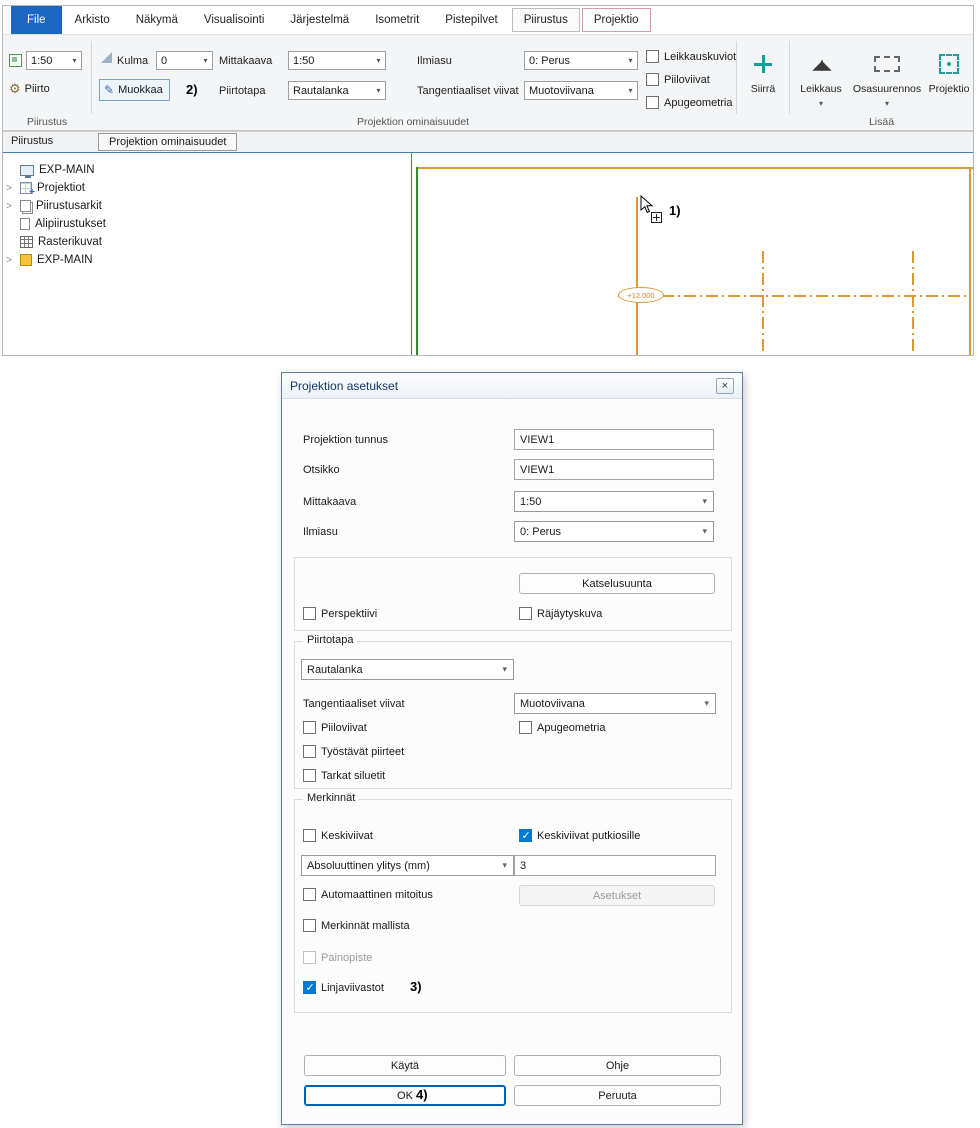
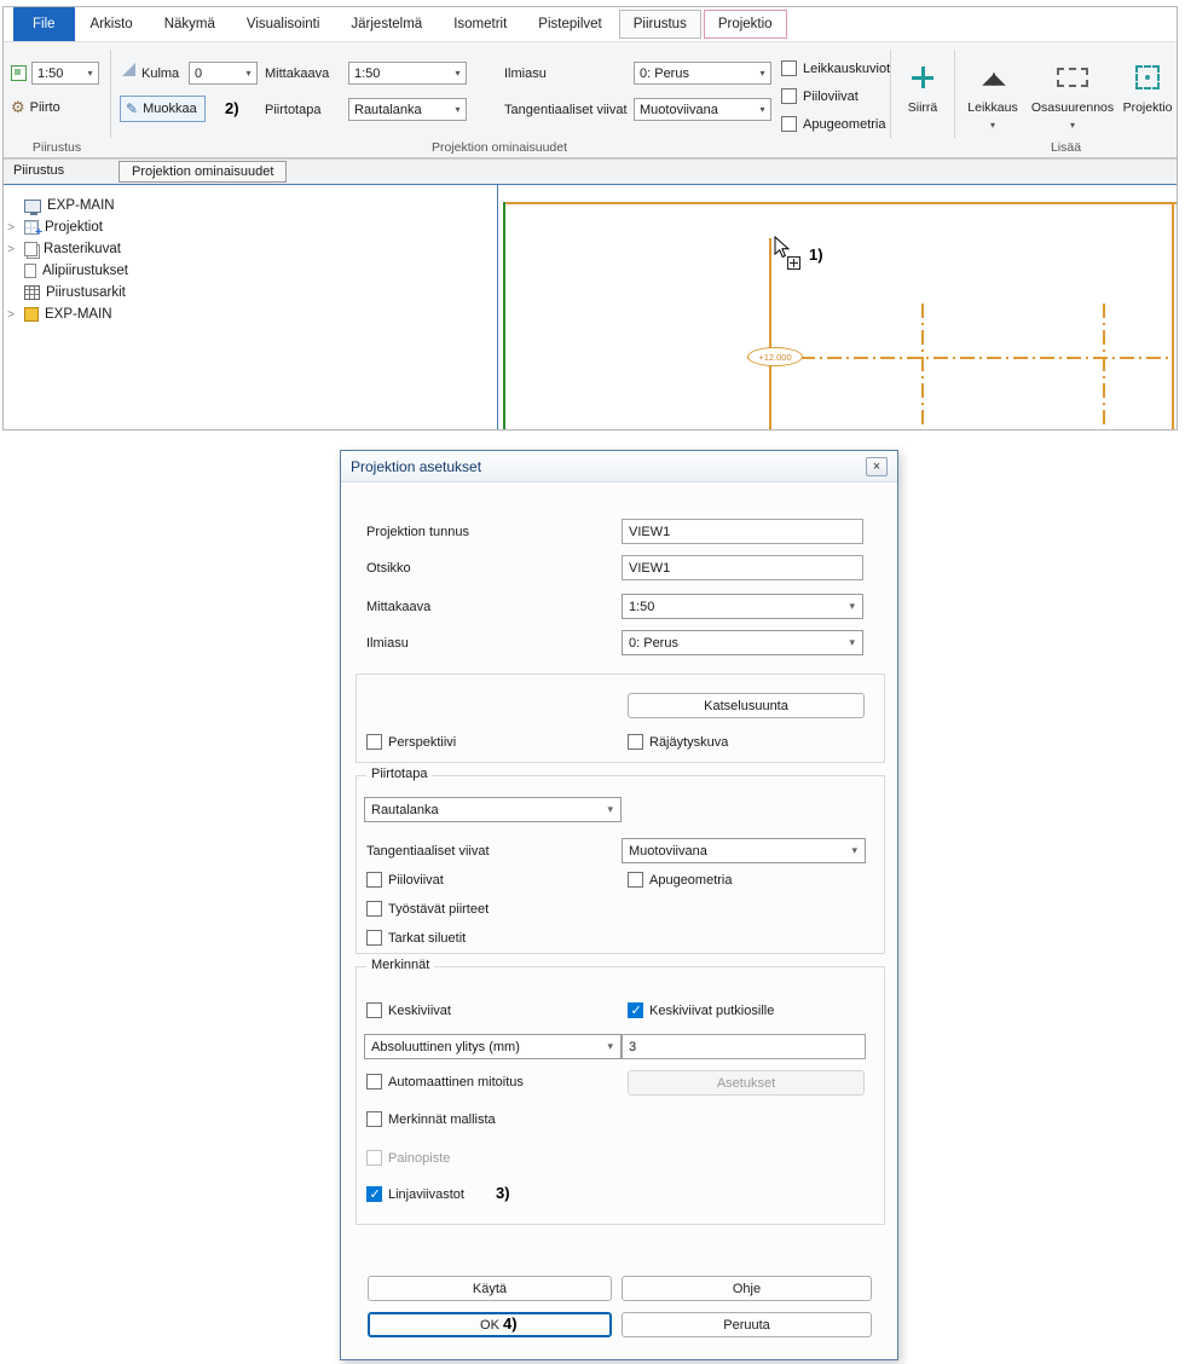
  File
  Arkisto
  Näkymä
  Visualisointi
  Järjestelmä
  Isometrit
  Pistepilvet
  Piirustus
  Projektio
  1:50
  Piirto
  Piirustus
  Kulma
  0
  Muokkaa
  2)
  Mittakaava
  1:50
  Piirtotapa
  Rautalanka
  Ilmiasu
  0: Perus
  Tangentiaaliset viivat
  Muotoviivana
  Leikkauskuviot
  Piiloviivat
  Apugeometria
  Projektion ominaisuudet
  Siirrä
  Leikkaus
  Osasuurennos
  Projektio
  Lisää
  Piirustus
  Projektion ominaisuudet
  EXP-MAIN
  Projektiot
- Piirustusarkit
+ Rasterikuvat
  Alipiirustukset
- Rasterikuvat
+ Piirustusarkit
  EXP-MAIN
  +12.000
  1)
  Projektion asetukset
  Projektion tunnus
  VIEW1
  Otsikko
  VIEW1
  Mittakaava
  1:50
  Ilmiasu
  0: Perus
  Katselusuunta
  Perspektiivi
  Räjäytyskuva
  Piirtotapa
  Rautalanka
  Tangentiaaliset viivat
  Muotoviivana
  Piiloviivat
  Apugeometria
  Työstävät piirteet
  Tarkat siluetit
  Merkinnät
  Keskiviivat
  Keskiviivat putkiosille
  Absoluuttinen ylitys (mm)
  3
  Automaattinen mitoitus
  Asetukset
  Merkinnät mallista
  Painopiste
  Linjaviivastot
  3)
  Käytä
  Ohje
  OK
  4)
  Peruuta
